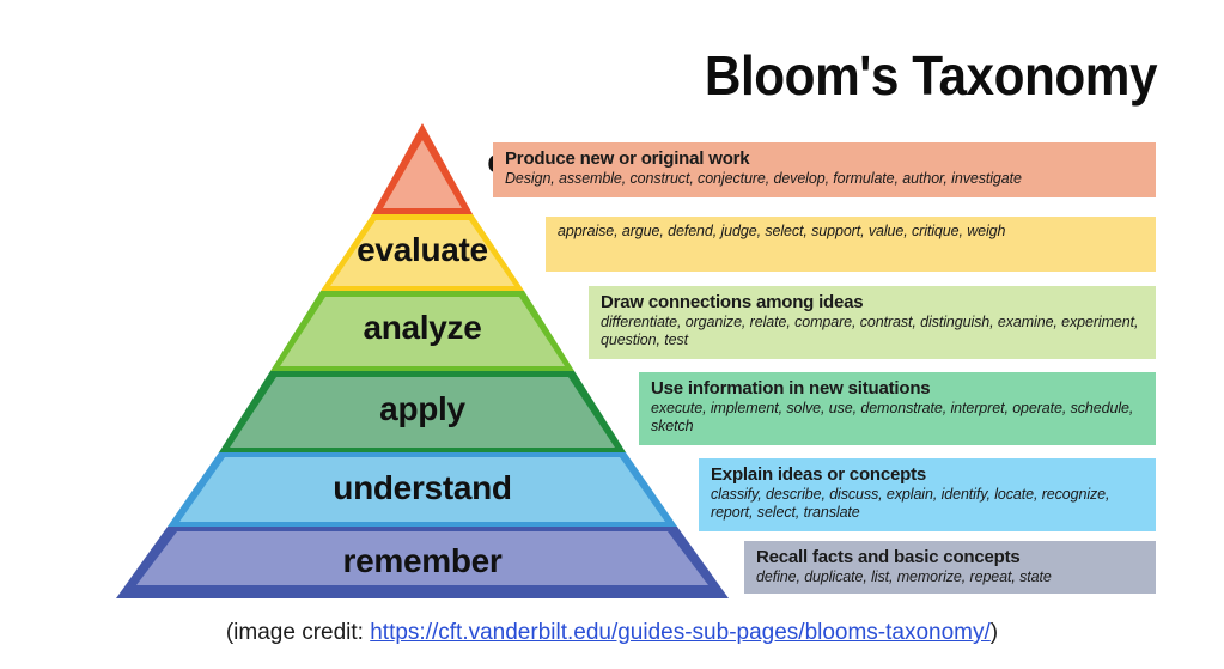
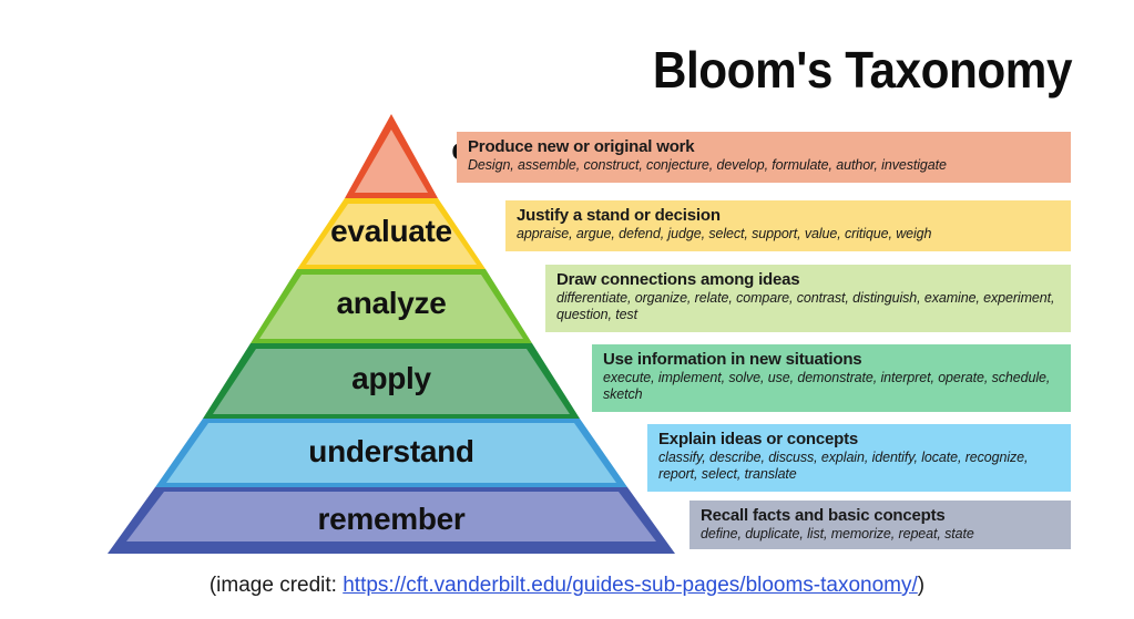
  Bloom's Taxonomy
  evaluate
  analyze
  apply
  understand
  remember
  Produce new or original work
  Design, assemble, construct, conjecture, develop, formulate, author, investigate
+ Justify a stand or decision
  appraise, argue, defend, judge, select, support, value, critique, weigh
  Draw connections among ideas
  differentiate, organize, relate, compare, contrast, distinguish, examine, experiment, question, test
  Use information in new situations
  execute, implement, solve, use, demonstrate, interpret, operate, schedule, sketch
  Explain ideas or concepts
  classify, describe, discuss, explain, identify, locate, recognize, report, select, translate
  Recall facts and basic concepts
  define, duplicate, list, memorize, repeat, state
  (image credit: https://cft.vanderbilt.edu/guides-sub-pages/blooms-taxonomy/)
